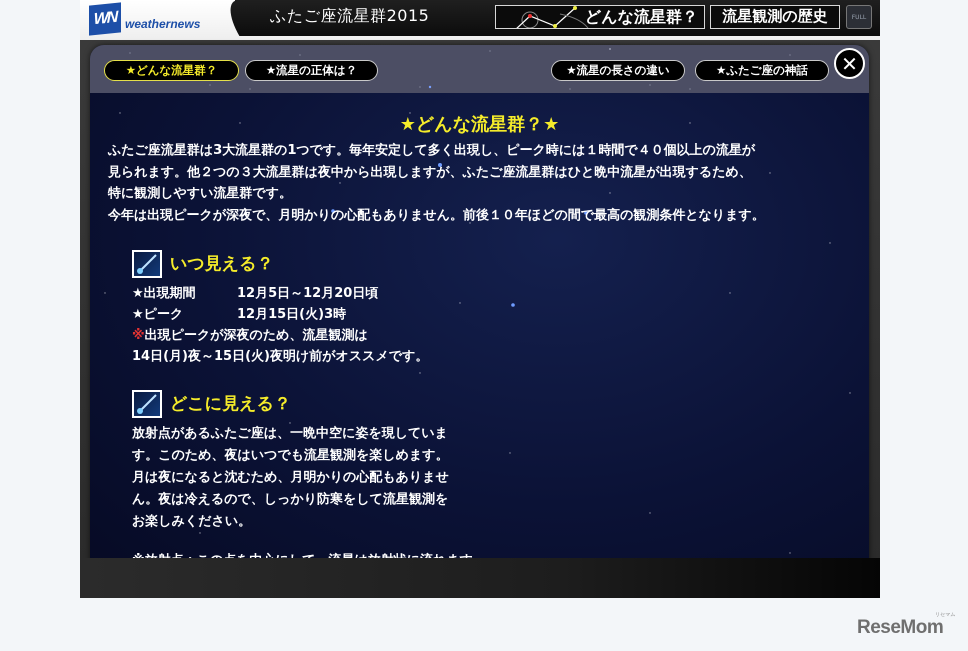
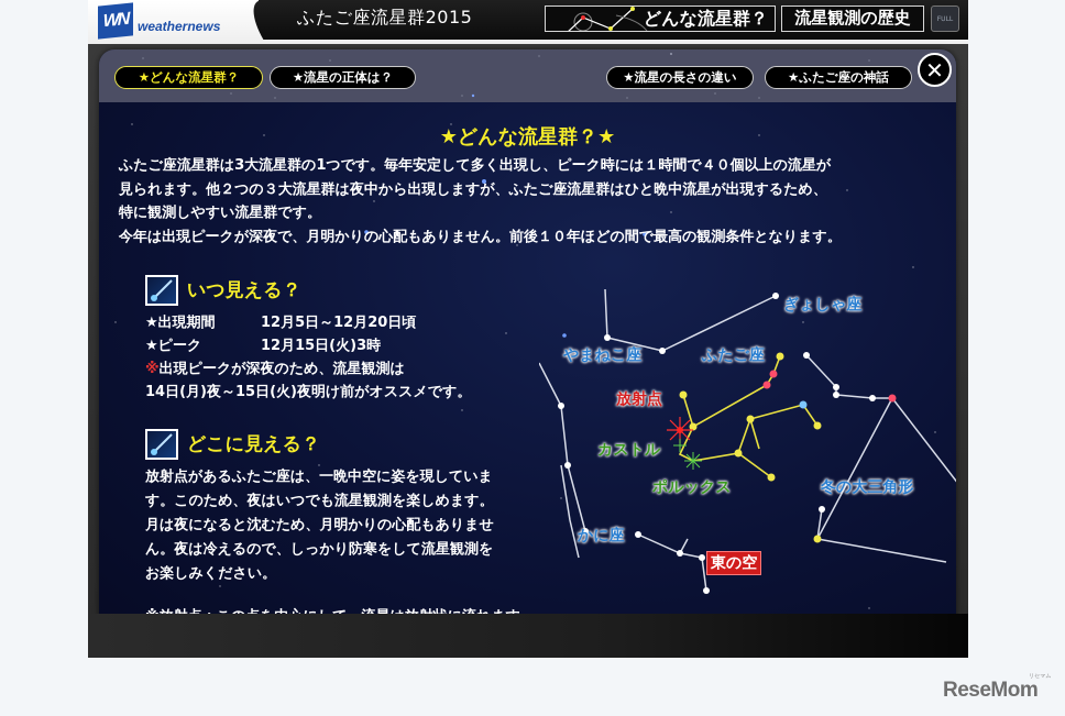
  weathernews
  ふたご座流星群2015
  どんな流星群？
  流星観測の歴史
  ★どんな流星群？
  ★流星の正体は？
  ★流星の長さの違い
  ★ふたご座の神話
  ✕
  ★どんな流星群？★
  ふたご座流星群は3大流星群の1つです。毎年安定して多く出現し、ピーク時には１時間で４０個以上の流星が
  見られます。他２つの３大流星群は夜中から出現しますが、ふたご座流星群はひと晩中流星が出現するため、
  特に観測しやすい流星群です。
  今年は出現ピークが深夜で、月明かりの心配もありません。前後１０年ほどの間で最高の観測条件となります。
  いつ見える？
  ★出現期間
  12月5日～12月20日頃
  ★ピーク
  12月15日(火)3時
  ※出現ピークが深夜のため、流星観測は
  14日(月)夜～15日(火)夜明け前がオススメです。
  どこに見える？
  放射点があるふたご座は、一晩中空に姿を現していま
  す。このため、夜はいつでも流星観測を楽しめます。
  月は夜になると沈むため、月明かりの心配もありませ
  ん。夜は冷えるので、しっかり防寒をして流星観測を
  お楽しみください。
+ ぎょしゃ座
+ やまねこ座
+ ふたご座
+ 放射点
+ カストル
+ ポルックス
+ 冬の大三角形
+ かに座
+ 東の空
  ReseMom
